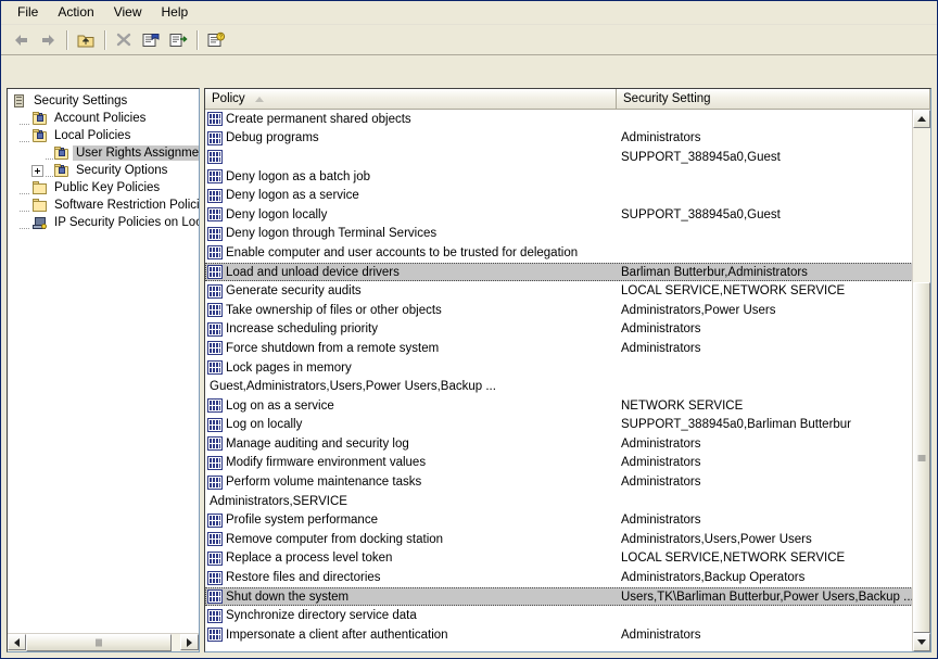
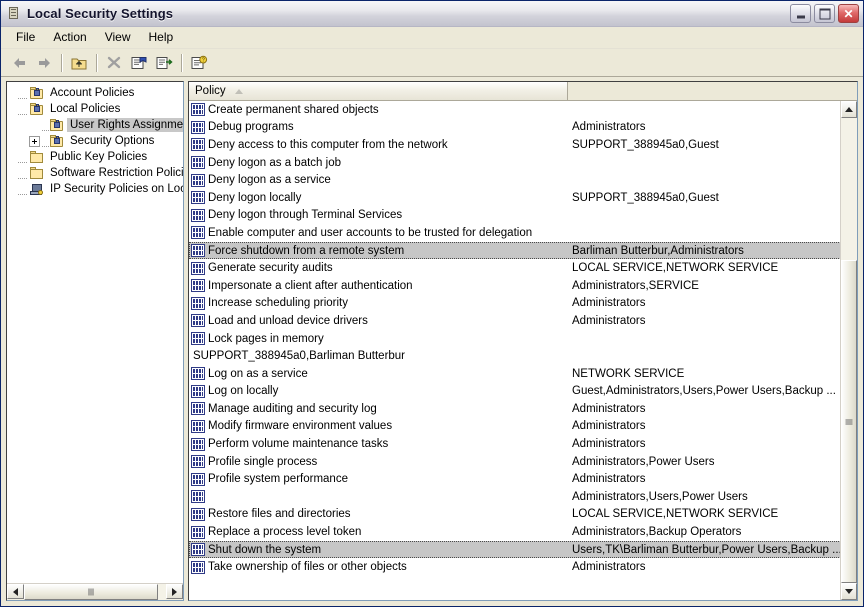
+ Local Security Settings
+ ✕
  File
  Action
  View
  Help
- Security Settings
  Account Policies
  Local Policies
  User Rights Assignme
  Security Options
  Public Key Policies
  Software Restriction Polici
  IP Security Policies on Lo
  Policy
- Security Setting
  Create permanent shared objects
  Debug programs
  Administrators
+ Deny access to this computer from the network
  SUPPORT_388945a0,Guest
  Deny logon as a batch job
  Deny logon as a service
  Deny logon locally
  SUPPORT_388945a0,Guest
  Deny logon through Terminal Services
  Enable computer and user accounts to be trusted for delegation
- Load and unload device drivers
+ Force shutdown from a remote system
  Barliman Butterbur,Administrators
  Generate security audits
  LOCAL SERVICE,NETWORK SERVICE
- Take ownership of files or other objects
+ Impersonate a client after authentication
- Administrators,Power Users
+ Administrators,SERVICE
  Increase scheduling priority
  Administrators
- Force shutdown from a remote system
+ Load and unload device drivers
  Administrators
  Lock pages in memory
- Guest,Administrators,Users,Power Users,Backup ...
+ SUPPORT_388945a0,Barliman Butterbur
  Log on as a service
  NETWORK SERVICE
  Log on locally
- SUPPORT_388945a0,Barliman Butterbur
+ Guest,Administrators,Users,Power Users,Backup ...
  Manage auditing and security log
  Administrators
  Modify firmware environment values
  Administrators
  Perform volume maintenance tasks
  Administrators
+ Profile single process
- Administrators,SERVICE
+ Administrators,Power Users
  Profile system performance
  Administrators
- Remove computer from docking station
  Administrators,Users,Power Users
- Replace a process level token
+ Restore files and directories
  LOCAL SERVICE,NETWORK SERVICE
- Restore files and directories
+ Replace a process level token
  Administrators,Backup Operators
  Shut down the system
  Users,TK\Barliman Butterbur,Power Users,Backup ..
- Synchronize directory service data
- Impersonate a client after authentication
+ Take ownership of files or other objects
  Administrators
